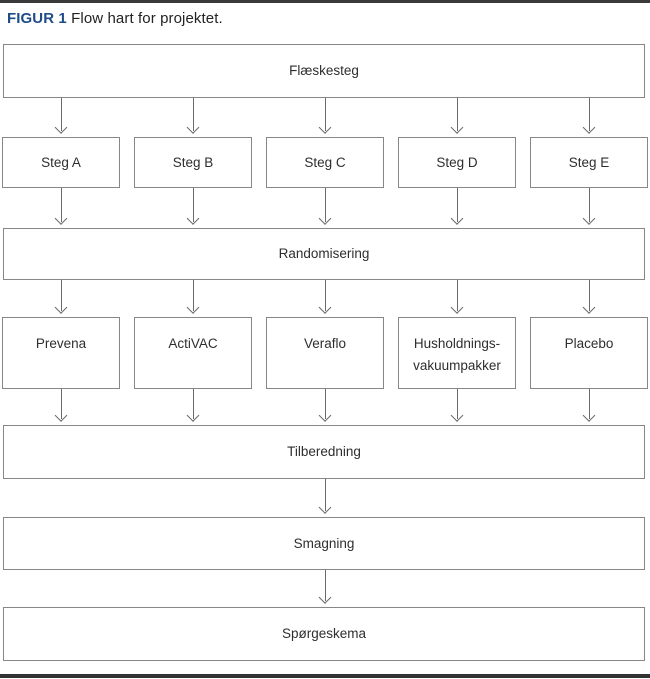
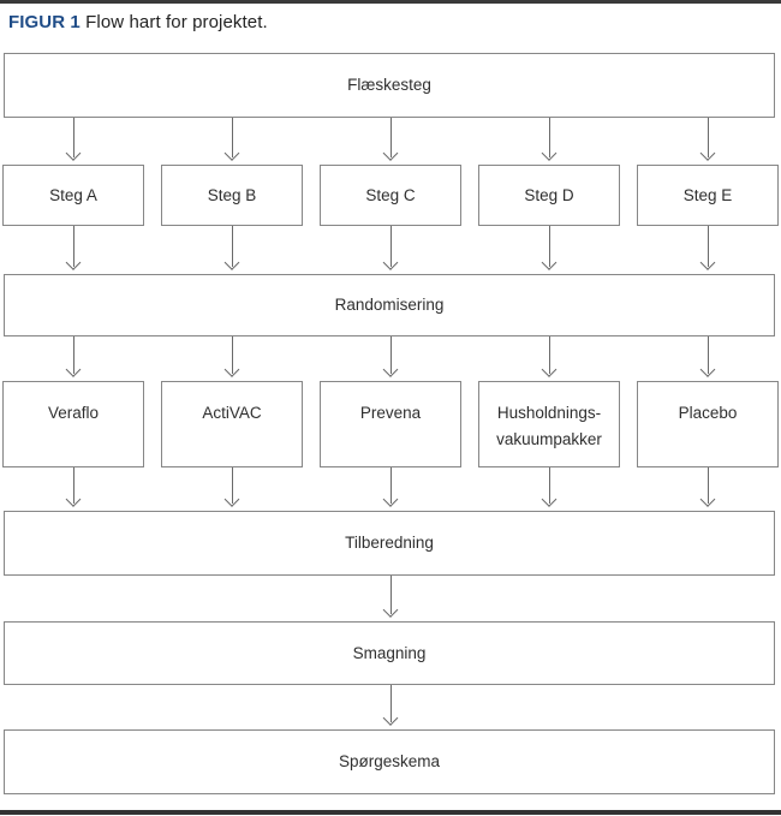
  FIGUR 1 Flow hart for projektet.
  Flæskesteg
  Steg A
  Steg B
  Steg C
  Steg D
  Steg E
  Randomisering
- Prevena
+ Veraflo
  ActiVAC
- Veraflo
+ Prevena
  Husholdnings-
  vakuumpakker
  Placebo
  Tilberedning
  Smagning
  Spørgeskema
